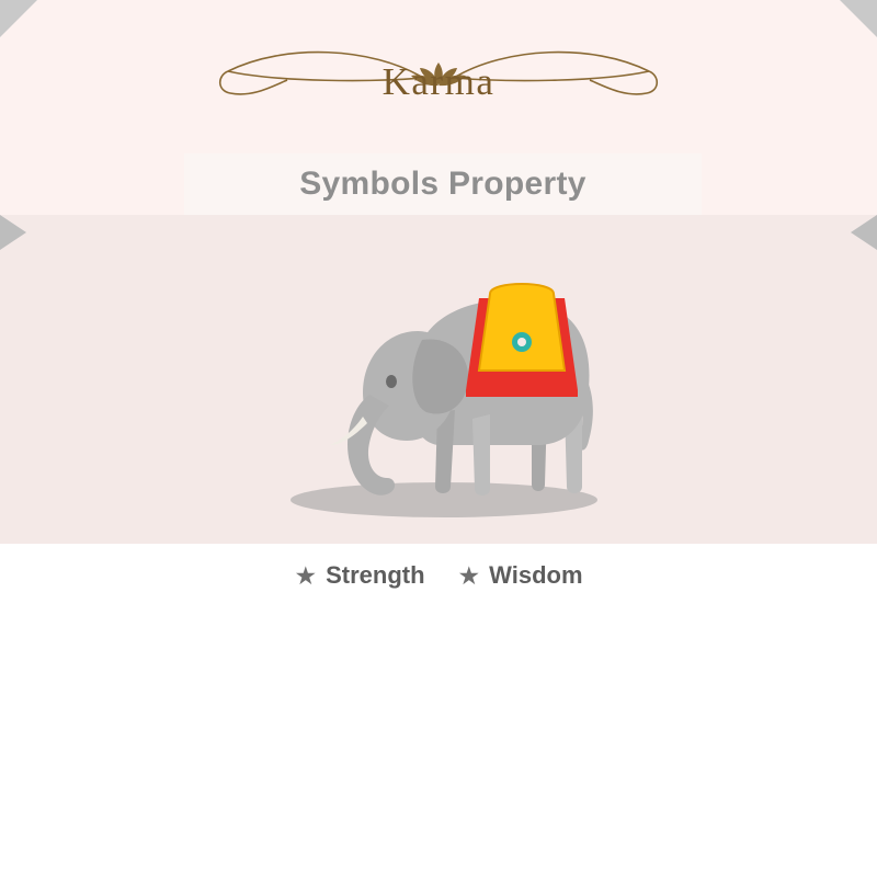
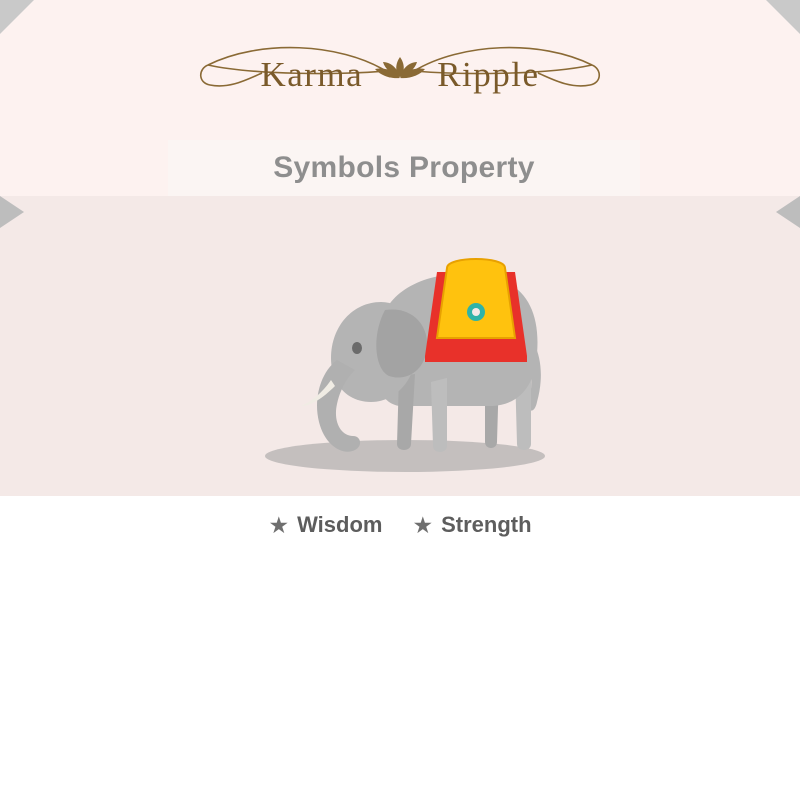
  Karma
+ Ripple
  Symbols Property
  ★
- Strength
+ Wisdom
  ★
- Wisdom
+ Strength
